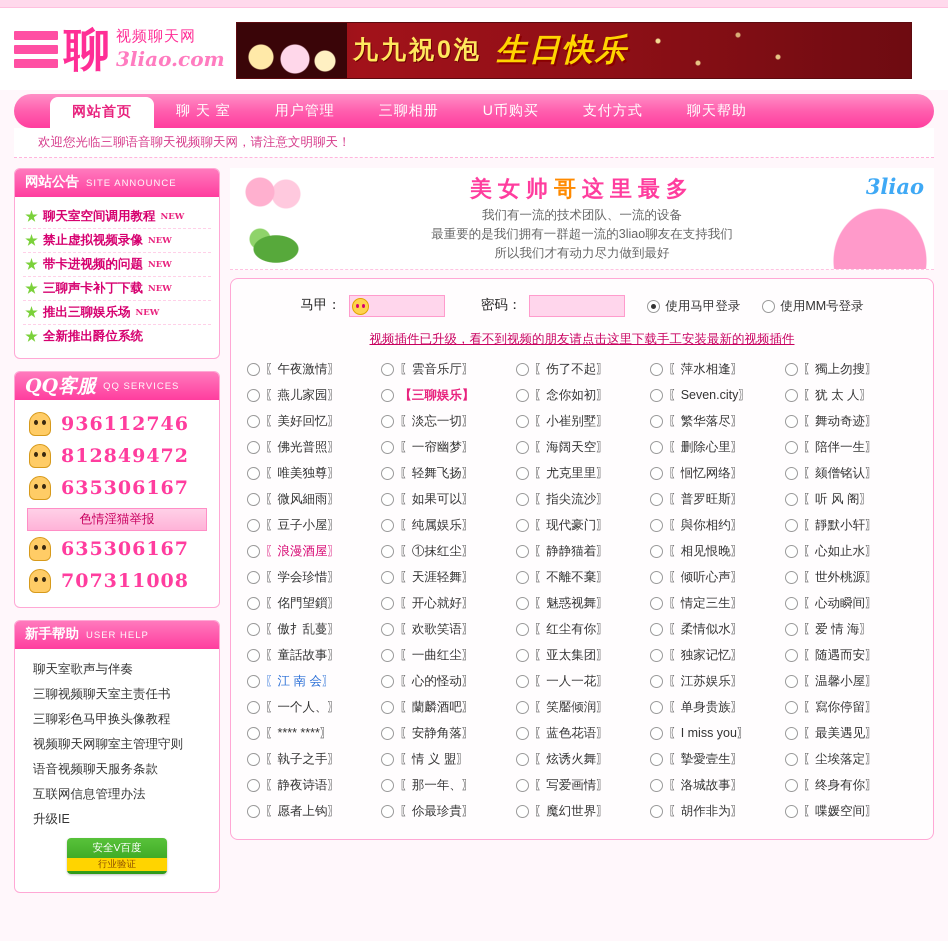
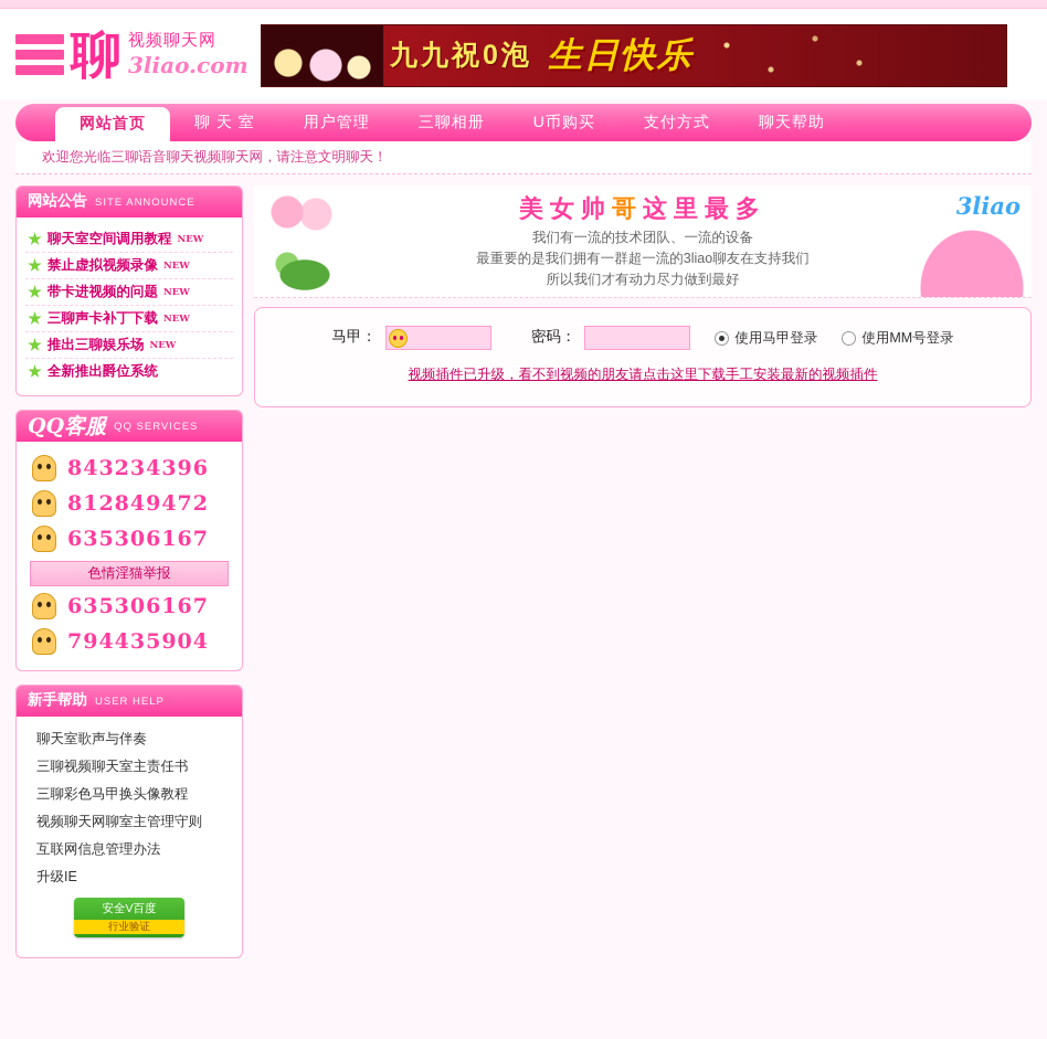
  聊
  视频聊天网
  3liao.com
  九九祝0泡
  生日快乐
  网站首页
  聊 天 室
  用户管理
  三聊相册
  U币购买
  支付方式
  聊天帮助
  欢迎您光临三聊语音聊天视频聊天网，请注意文明聊天！
  网站公告
  SITE ANNOUNCE
  聊天室空间调用教程
  NEW
  禁止虚拟视频录像
  NEW
  带卡进视频的问题
  NEW
  三聊声卡补丁下载
  NEW
  推出三聊娱乐场
  NEW
  全新推出爵位系统
  QQ客服
  QQ SERVICES
- 936112746
+ 843234396
  812849472
  635306167
  色情淫猫举报
  635306167
- 707311008
+ 794435904
  新手帮助
  USER HELP
  聊天室歌声与伴奏
  三聊视频聊天室主责任书
  三聊彩色马甲换头像教程
  视频聊天网聊室主管理守则
- 语音视频聊天服务条款
  互联网信息管理办法
  升级IE
  安全V百度
  行业验证
  3liao
  美女帅哥这里最多
  我们有一流的技术团队、一流的设备
  最重要的是我们拥有一群超一流的3liao聊友在支持我们
  所以我们才有动力尽力做到最好
  马甲：
  密码：
  使用马甲登录
  使用MM号登录
  视频插件已升级，看不到视频的朋友请点击这里下载手工安装最新的视频插件
- 〖午夜激情〗
- 〖雲音乐厅〗
- 〖伤了不起〗
- 〖萍水相逢〗
- 〖獨上勿搜〗
- 〖燕儿家园〗
- 【三聊娱乐】
- 〖念你如初〗
- 〖Seven.city〗
- 〖犹 太 人〗
- 〖美好回忆〗
- 〖淡忘一切〗
- 〖小崔别墅〗
- 〖繁华落尽〗
- 〖舞动奇迹〗
- 〖佛光普照〗
- 〖一帘幽梦〗
- 〖海阔天空〗
- 〖删除心里〗
- 〖陪伴一生〗
- 〖唯美独尊〗
- 〖轻舞飞扬〗
- 〖尤克里里〗
- 〖恛忆网络〗
- 〖颏僧铭认〗
- 〖微风細雨〗
- 〖如果可以〗
- 〖指尖流沙〗
- 〖普罗旺斯〗
- 〖听 风 阁〗
- 〖豆子小屋〗
- 〖纯属娱乐〗
- 〖现代豪门〗
- 〖與你相约〗
- 〖靜默小轩〗
- 〖浪漫酒屋〗
- 〖①抹红尘〗
- 〖静静猫着〗
- 〖相见恨晚〗
- 〖心如止水〗
- 〖学会珍惜〗
- 〖天涯轻舞〗
- 〖不離不棄〗
- 〖倾听心声〗
- 〖世外桃源〗
- 〖佲門望鎻〗
- 〖开心就好〗
- 〖魅惑视舞〗
- 〖情定三生〗
- 〖心动瞬间〗
- 〖傲扌乱蔓〗
- 〖欢歌笑语〗
- 〖红尘有你〗
- 〖柔情似水〗
- 〖爱 情 海〗
- 〖童話故事〗
- 〖一曲红尘〗
- 〖亚太集团〗
- 〖独家记忆〗
- 〖随遇而安〗
- 〖江 南 会〗
- 〖心的怪动〗
- 〖一人一花〗
- 〖江苏娱乐〗
- 〖温馨小屋〗
- 〖一个人、〗
- 〖蘭麟酒吧〗
- 〖笑靨倾润〗
- 〖单身贵族〗
- 〖寫你停留〗
- 〖**** ****〗
- 〖安静角落〗
- 〖蓝色花语〗
- 〖I miss you〗
- 〖最美遇见〗
- 〖執子之手〗
- 〖情 义 盟〗
- 〖炫诱火舞〗
- 〖摯愛壹生〗
- 〖尘埃落定〗
- 〖静夜诗语〗
- 〖那一年、〗
- 〖写爱画情〗
- 〖洛城故事〗
- 〖终身有你〗
- 〖愿者上钩〗
- 〖伱最珍貴〗
- 〖魔幻世界〗
- 〖胡作非为〗
- 〖喋媛空间〗
